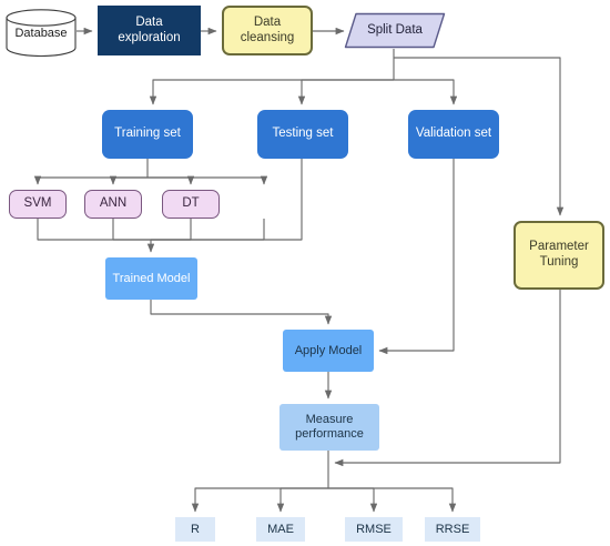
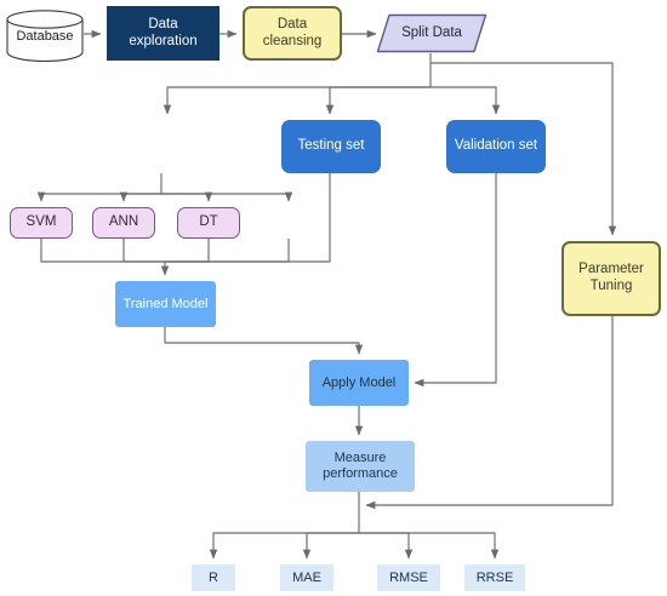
  Database
  Data
  exploration
  Data
  cleansing
  Split Data
- Training set
  Testing set
  Validation set
  SVM
  ANN
  DT
  Trained Model
  Apply Model
  Measure
  performance
  Parameter
  Tuning
  R
  MAE
  RMSE
  RRSE
